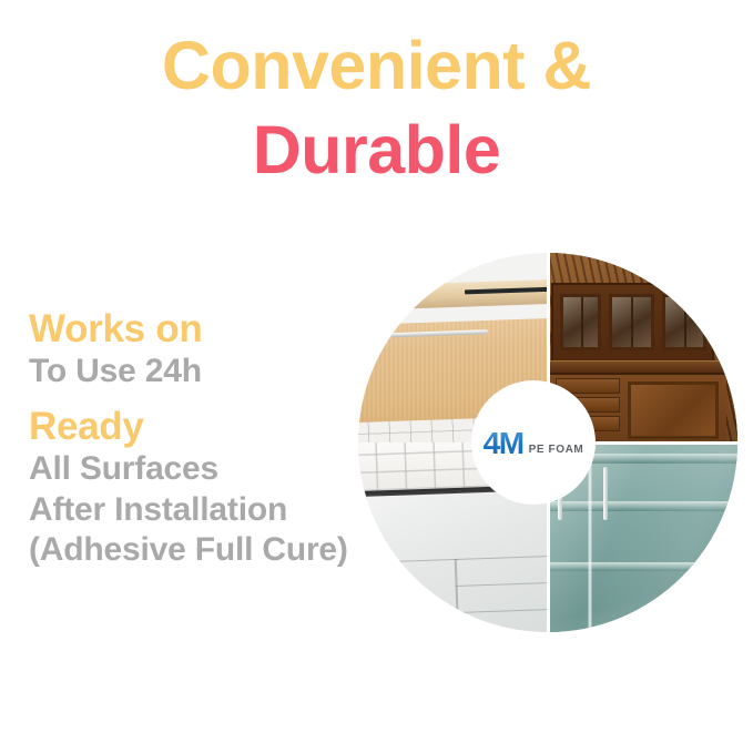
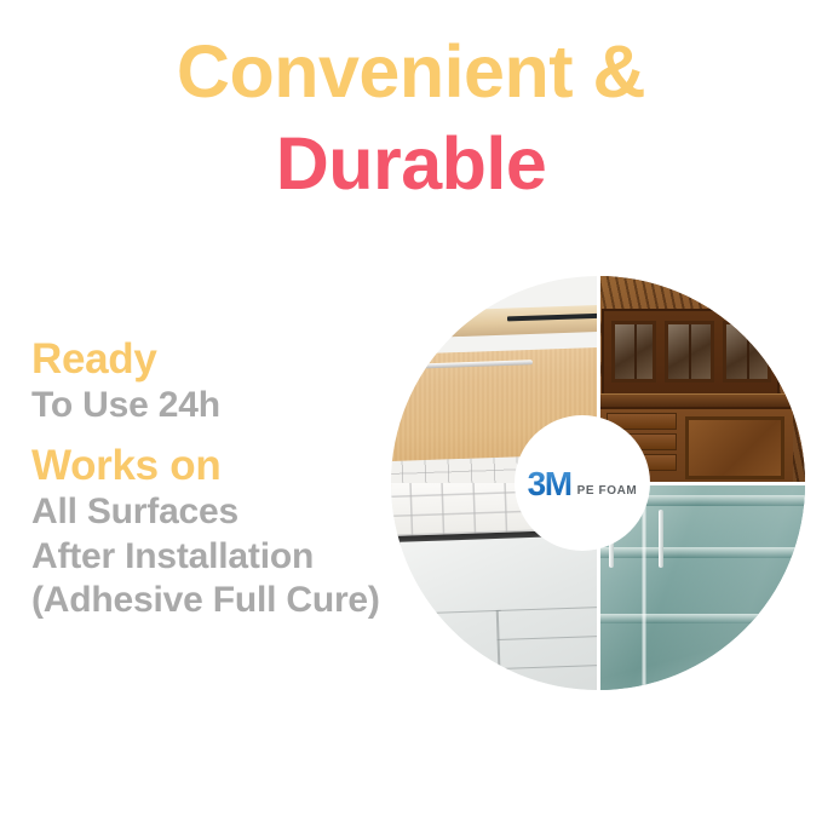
  Convenient &
  Durable
- Works on
+ Ready
  To Use 24h
- Ready
+ Works on
  All Surfaces
  After Installation
  (Adhesive Full Cure)
- 4M
+ 3M
  PE FOAM
